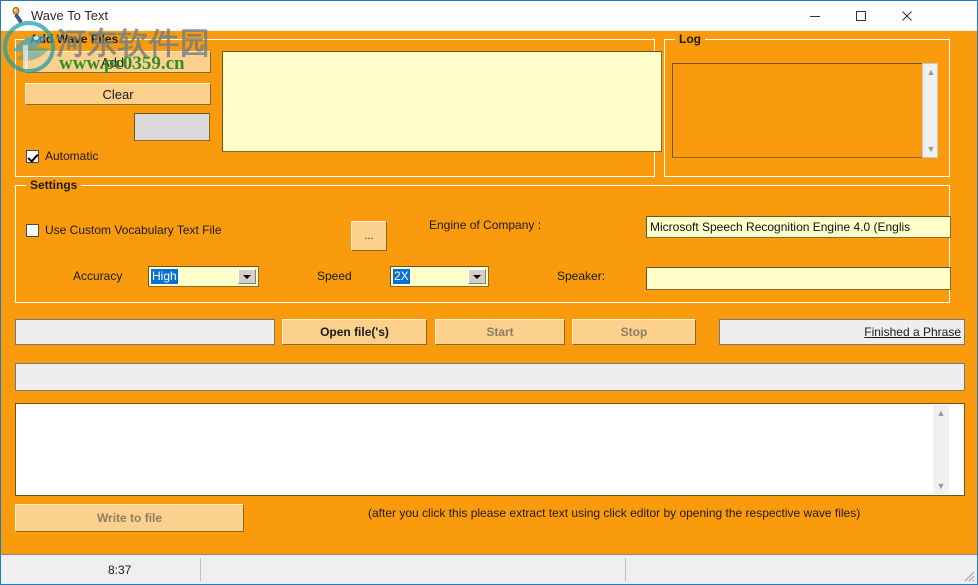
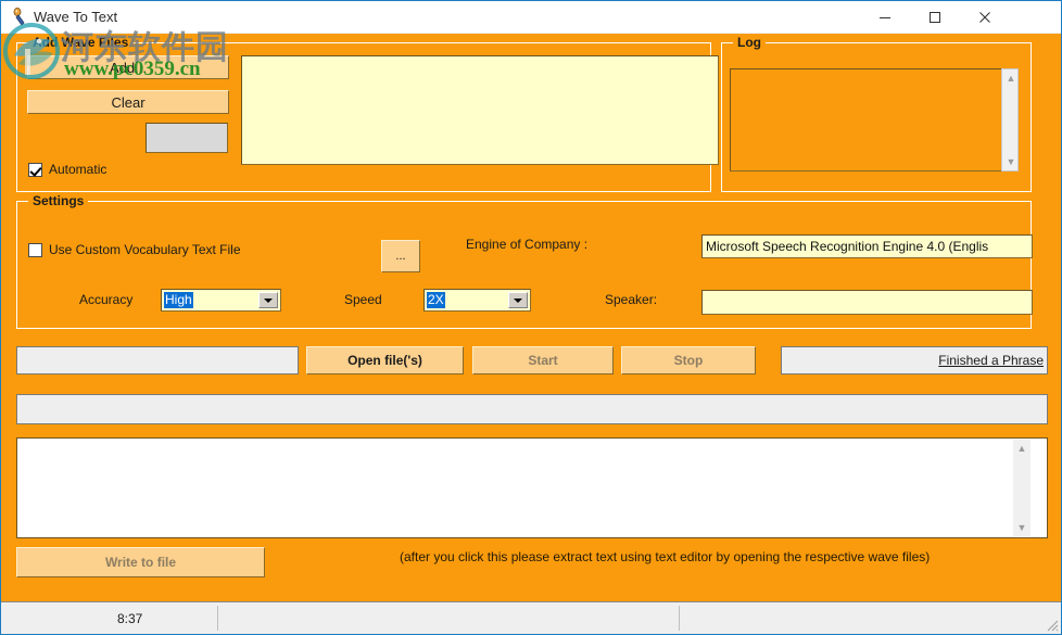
  Wave To Text
  河东软件园
  www.pc0359.cn
  Add Wave Files
  Add...
  Clear
  Automatic
  Log
  ▲
  ▼
  Settings
  Use Custom Vocabulary Text File
  ...
  Engine of Company :
  Microsoft Speech Recognition Engine 4.0 (Englis
  Accuracy
  High
  Speed
  2X
  Speaker:
  Open file('s)
  Start
  Stop
  Finished a Phrase
  ▲
  ▼
  Write to file
- (after you click this please extract text using click editor by opening the respective wave files)
+ (after you click this please extract text using text editor by opening the respective wave files)
  8:37
